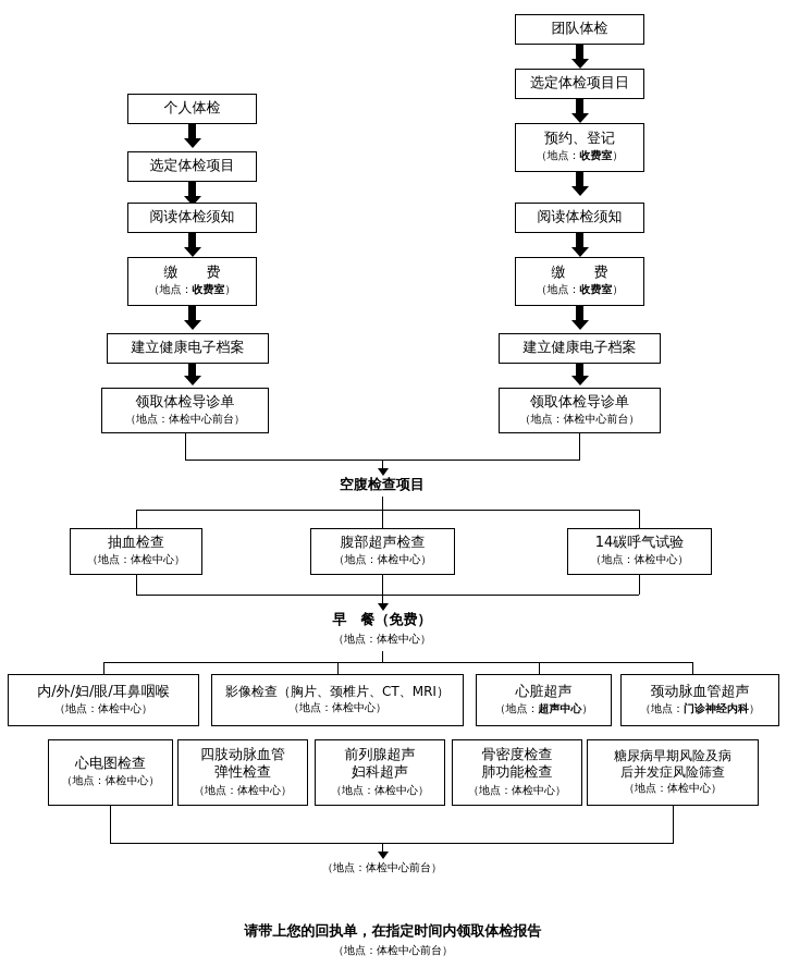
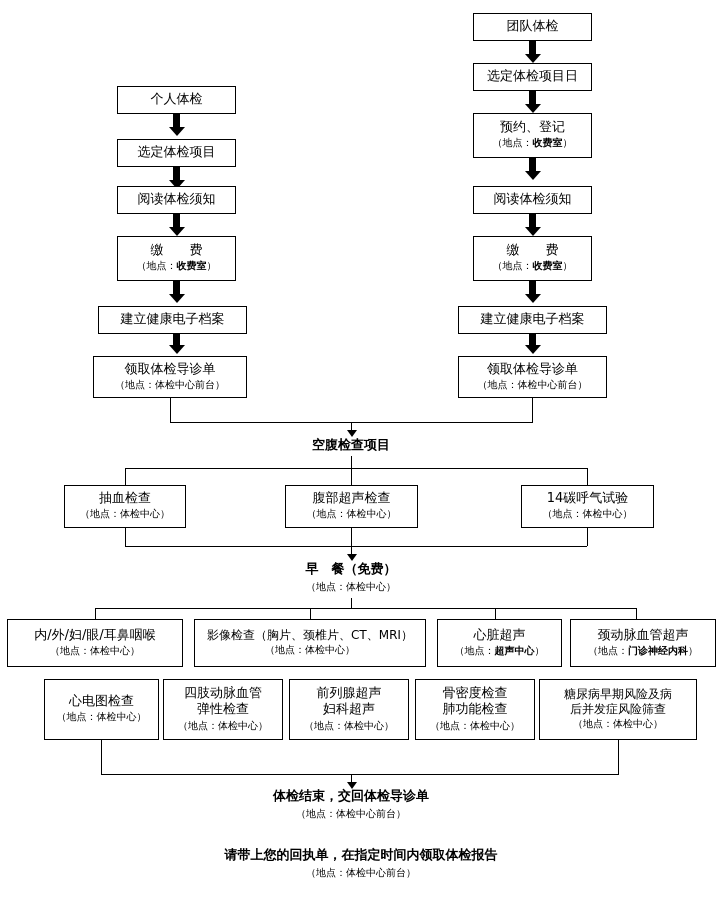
  团队体检
  选定体检项目日
  预约、登记
  （地点：收费室）
  阅读体检须知
  缴 费
  （地点：收费室）
  建立健康电子档案
  领取体检导诊单
  （地点：体检中心前台）
  个人体检
  选定体检项目
  阅读体检须知
  缴 费
  （地点：收费室）
  建立健康电子档案
  领取体检导诊单
  （地点：体检中心前台）
  空腹检查项目
  抽血检查
  （地点：体检中心）
  腹部超声检查
  （地点：体检中心）
  14碳呼气试验
  （地点：体检中心）
  早 餐（免费）
  （地点：体检中心）
  内/外/妇/眼/耳鼻咽喉
  （地点：体检中心）
  影像检查（胸片、颈椎片、CT、MRI）
  （地点：体检中心）
  心脏超声
  （地点：超声中心）
  颈动脉血管超声
  （地点：门诊神经内科）
  心电图检查
  （地点：体检中心）
  四肢动脉血管
  弹性检查
  （地点：体检中心）
  前列腺超声
  妇科超声
  （地点：体检中心）
  骨密度检查
  肺功能检查
  （地点：体检中心）
  糖尿病早期风险及病
  后并发症风险筛查
  （地点：体检中心）
+ 体检结束，交回体检导诊单
  （地点：体检中心前台）
  请带上您的回执单，在指定时间内领取体检报告
  （地点：体检中心前台）
